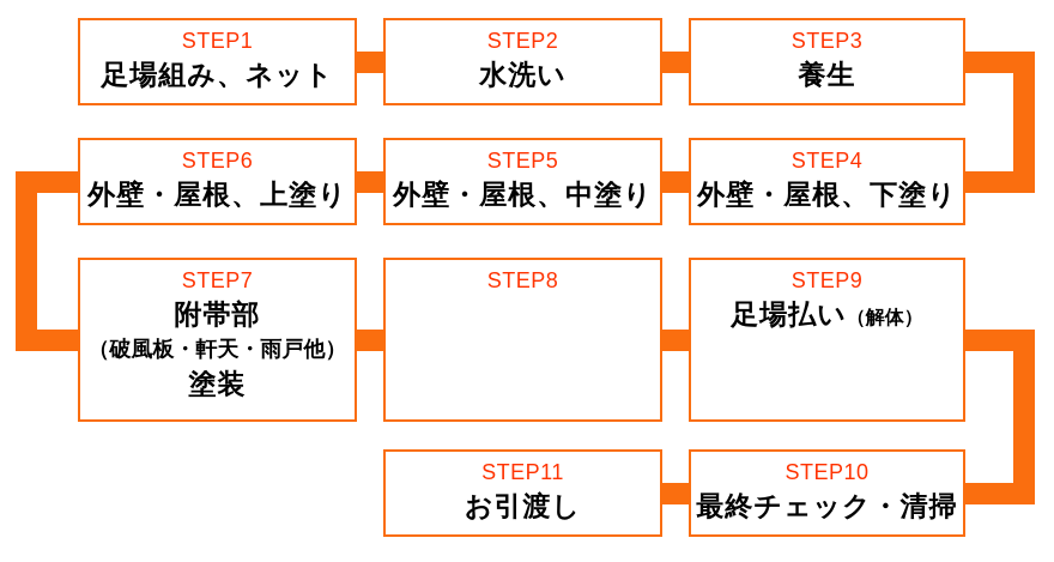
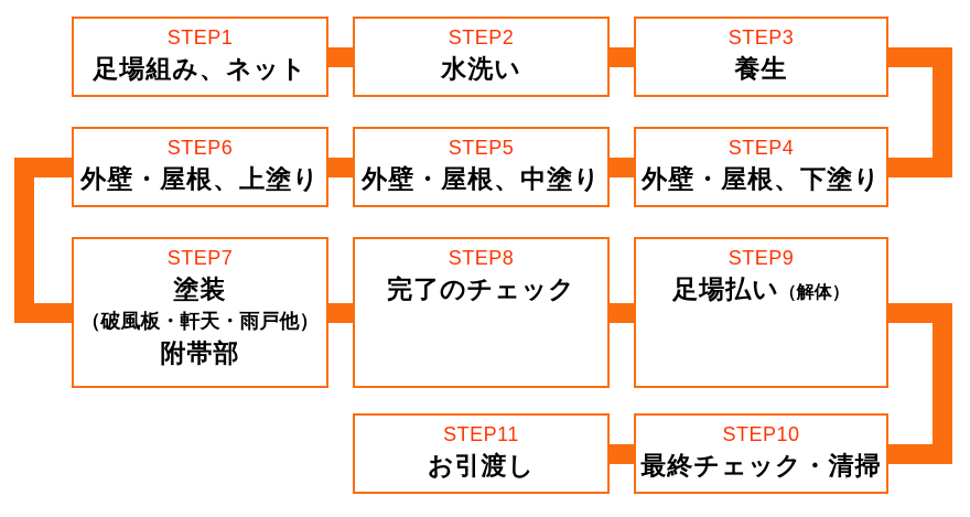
  STEP1
  足場組み、ネット
  STEP2
  水洗い
  STEP3
  養生
  STEP6
  外壁・屋根、上塗り
  STEP5
  外壁・屋根、中塗り
  STEP4
  外壁・屋根、下塗り
  STEP7
- 附帯部
+ 塗装
  （破風板・軒天・雨戸他）
- 塗装
+ 附帯部
  STEP8
+ 完了のチェック
  STEP9
  足場払い（解体）
  STEP11
  お引渡し
  STEP10
  最終チェック・清掃
